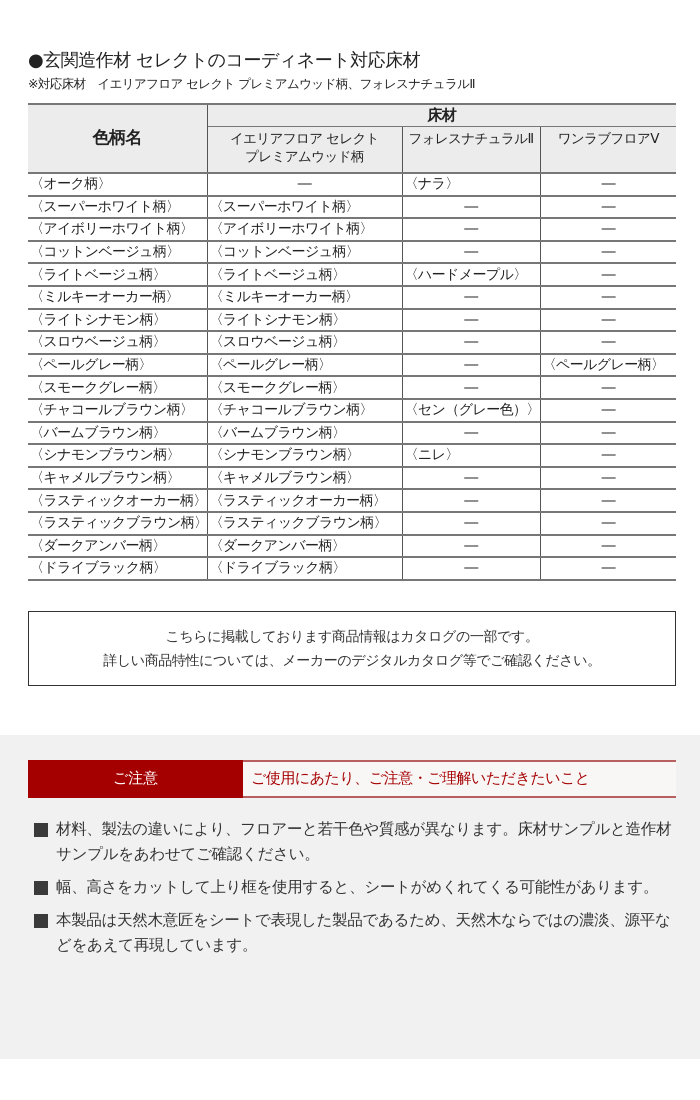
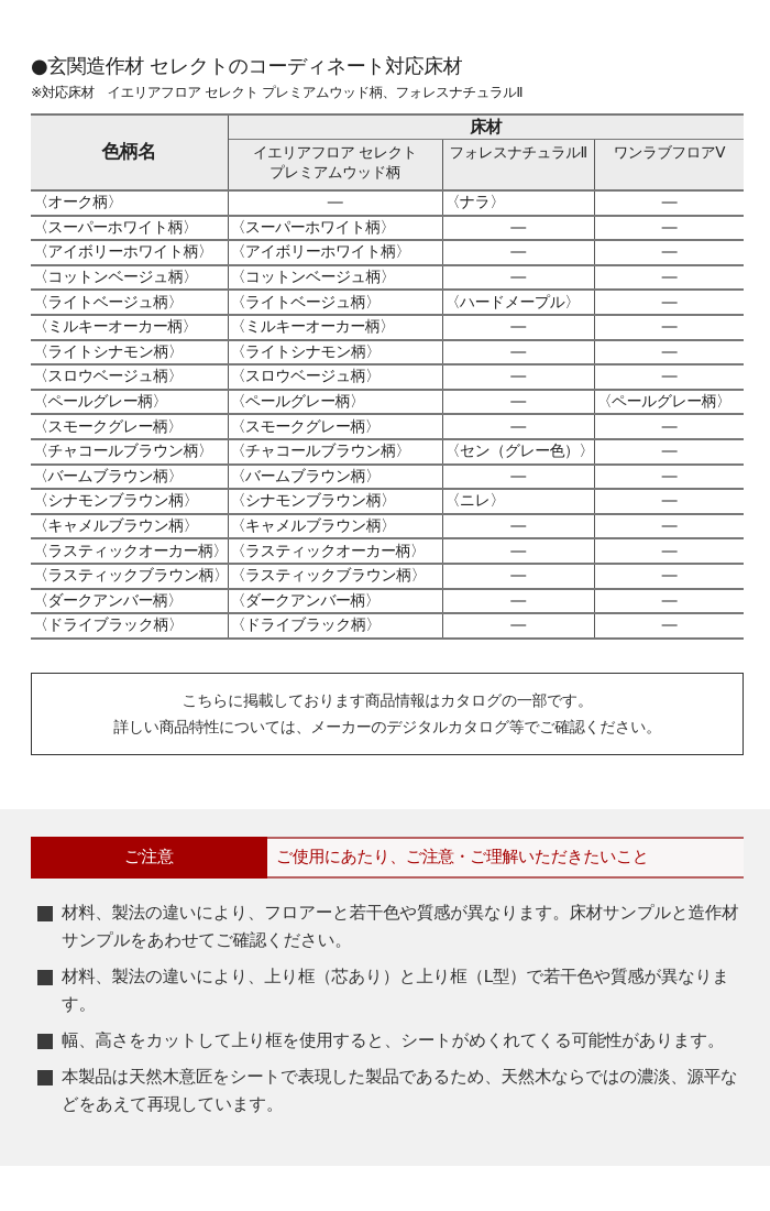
  ●玄関造作材 セレクトのコーディネート対応床材
  ※対応床材 イエリアフロア セレクト プレミアムウッド柄、フォレスナチュラルⅡ
  色柄名	床材
  イエリアフロア セレクト プレミアムウッド柄	フォレスナチュラルⅡ	ワンラブフロアⅤ
  〈オーク柄〉	―	〈ナラ〉	―
  〈スーパーホワイト柄〉	〈スーパーホワイト柄〉	―	―
  〈アイボリーホワイト柄〉	〈アイボリーホワイト柄〉	―	―
  〈コットンベージュ柄〉	〈コットンベージュ柄〉	―	―
  〈ライトベージュ柄〉	〈ライトベージュ柄〉	〈ハードメープル〉	―
  〈ミルキーオーカー柄〉	〈ミルキーオーカー柄〉	―	―
  〈ライトシナモン柄〉	〈ライトシナモン柄〉	―	―
  〈スロウベージュ柄〉	〈スロウベージュ柄〉	―	―
  〈ペールグレー柄〉	〈ペールグレー柄〉	―	〈ペールグレー柄〉
  〈スモークグレー柄〉	〈スモークグレー柄〉	―	―
  〈チャコールブラウン柄〉	〈チャコールブラウン柄〉	〈セン（グレー色）〉	―
  〈バームブラウン柄〉	〈バームブラウン柄〉	―	―
  〈シナモンブラウン柄〉	〈シナモンブラウン柄〉	〈ニレ〉	―
  〈キャメルブラウン柄〉	〈キャメルブラウン柄〉	―	―
  〈ラスティックオーカー柄〉	〈ラスティックオーカー柄〉	―	―
  〈ラスティックブラウン柄〉	〈ラスティックブラウン柄〉	―	―
  〈ダークアンバー柄〉	〈ダークアンバー柄〉	―	―
  〈ドライブラック柄〉	〈ドライブラック柄〉	―	―
  こちらに掲載しております商品情報はカタログの一部です。
  詳しい商品特性については、メーカーのデジタルカタログ等でご確認ください。
  ご注意
  ご使用にあたり、ご注意・ご理解いただきたいこと
  材料、製法の違いにより、フロアーと若干色や質感が異なります。床材サンプルと造作材サンプルをあわせてご確認ください。
+ 材料、製法の違いにより、上り框（芯あり）と上り框（L型）で若干色や質感が異なります。
  幅、高さをカットして上り框を使用すると、シートがめくれてくる可能性があります。
  本製品は天然木意匠をシートで表現した製品であるため、天然木ならではの濃淡、源平などをあえて再現しています。
